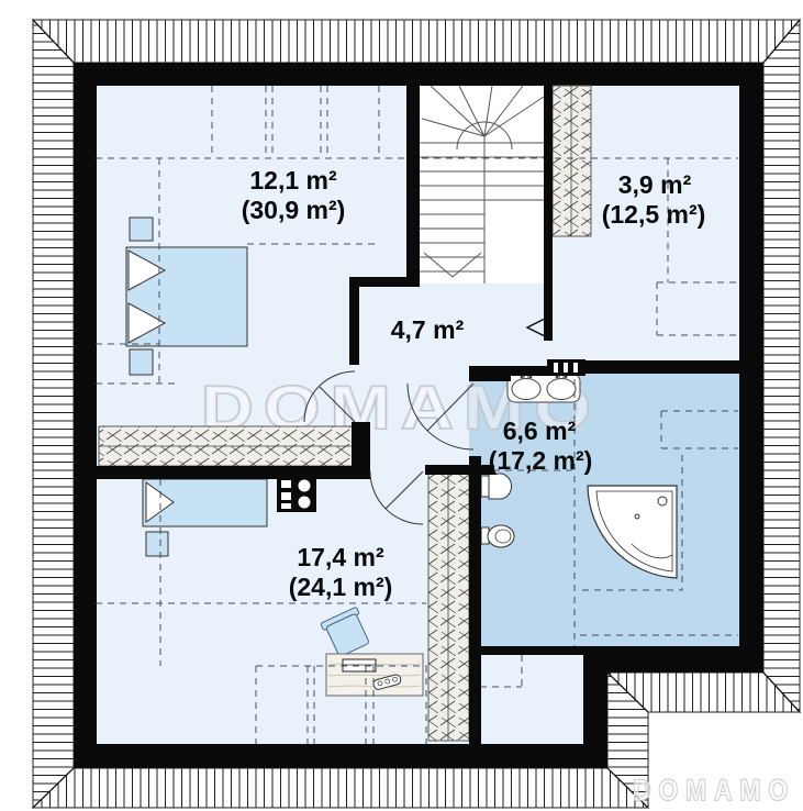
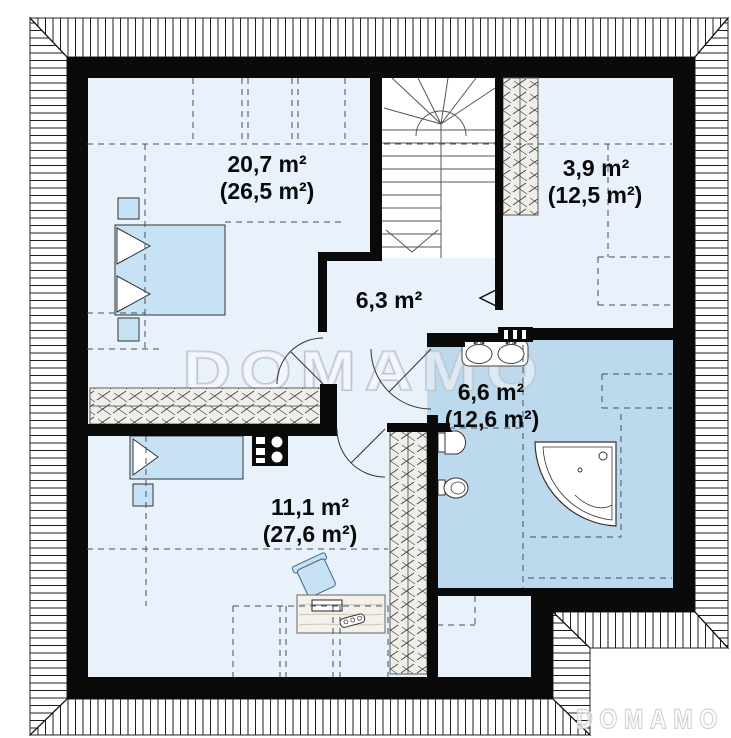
  DOMAMO
- 12,1 m²
+ 20,7 m²
- (30,9 m²)
+ (26,5 m²)
  3,9 m²
  (12,5 m²)
- 4,7 m²
+ 6,3 m²
  6,6 m²
- (17,2 m²)
+ (12,6 m²)
- 17,4 m²
+ 11,1 m²
- (24,1 m²)
+ (27,6 m²)
  DOMAMO
